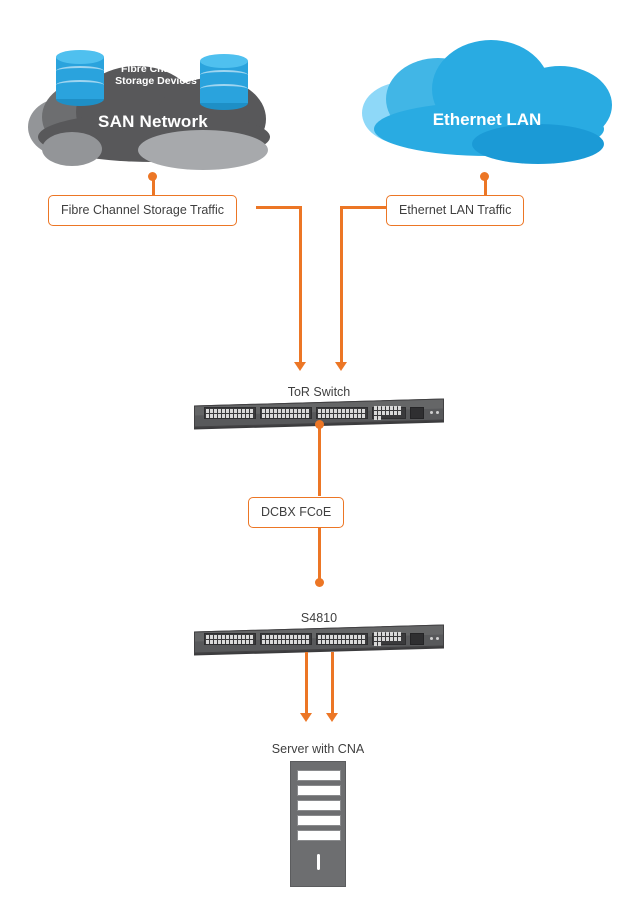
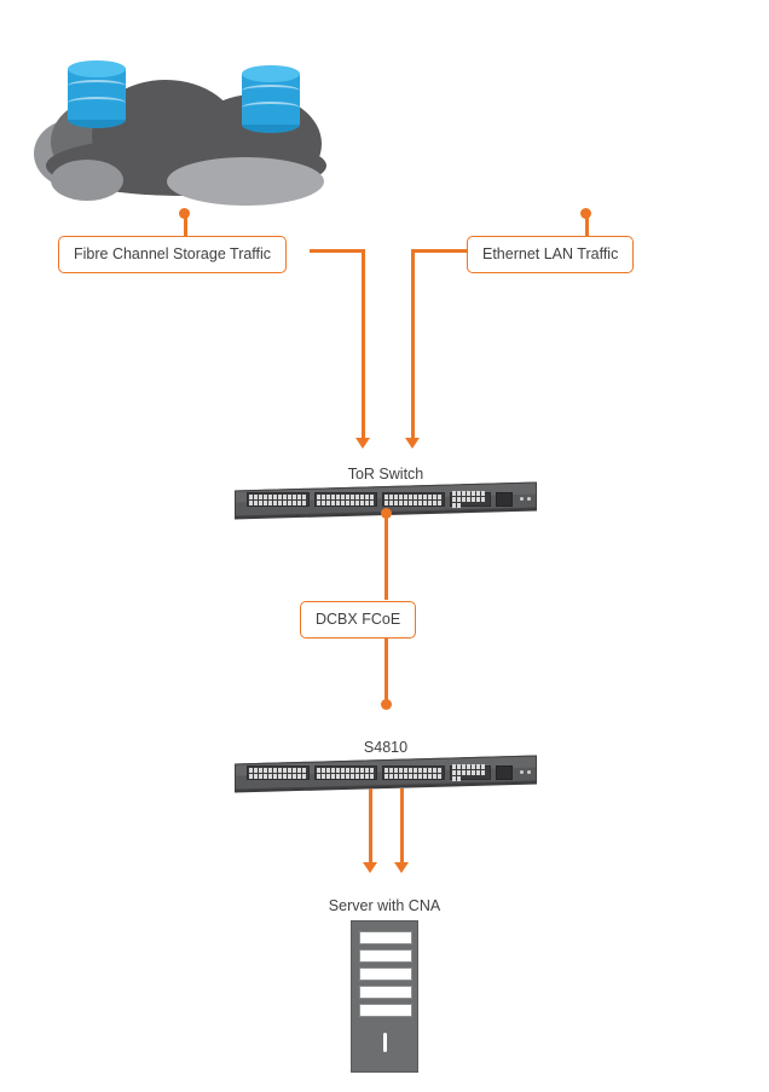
- Fibre Channel
- Storage Devices
- SAN Network
- Ethernet LAN
  Fibre Channel Storage Traffic
  Ethernet LAN Traffic
  ToR Switch
  DCBX FCoE
  S4810
  Server with CNA
